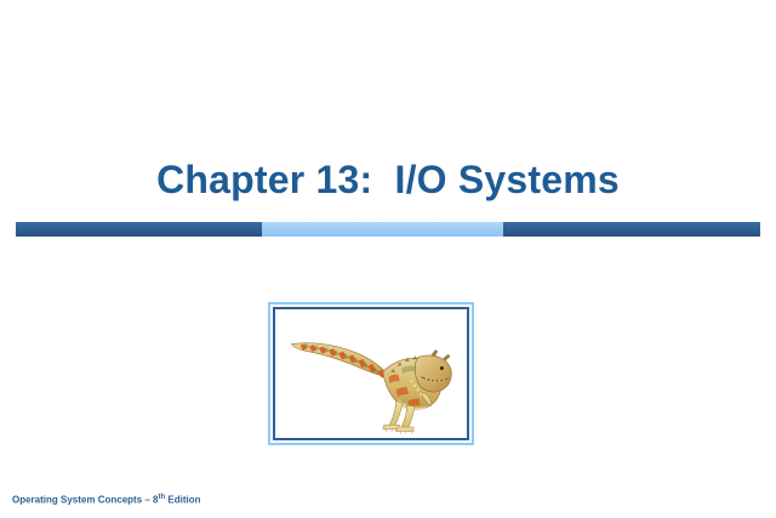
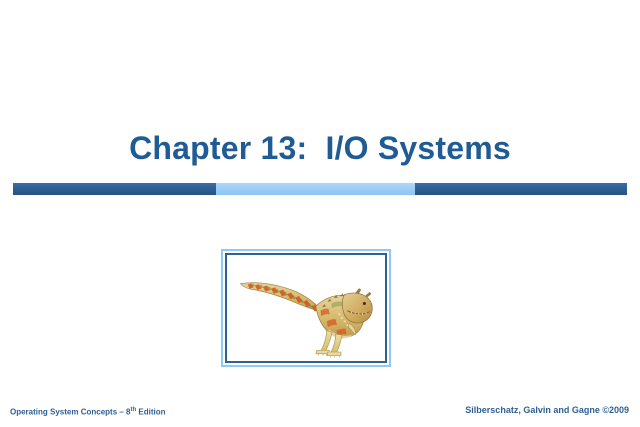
  Chapter 13: I/O Systems
  Operating System Concepts – 8 Edition
+ Silberschatz, Galvin and Gagne ©2009
